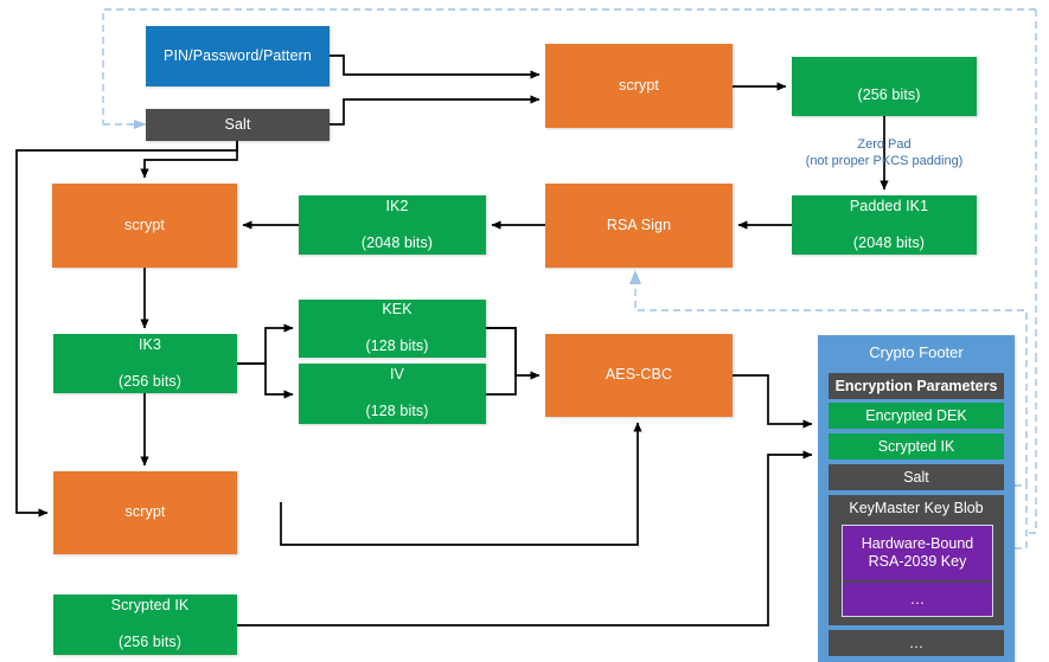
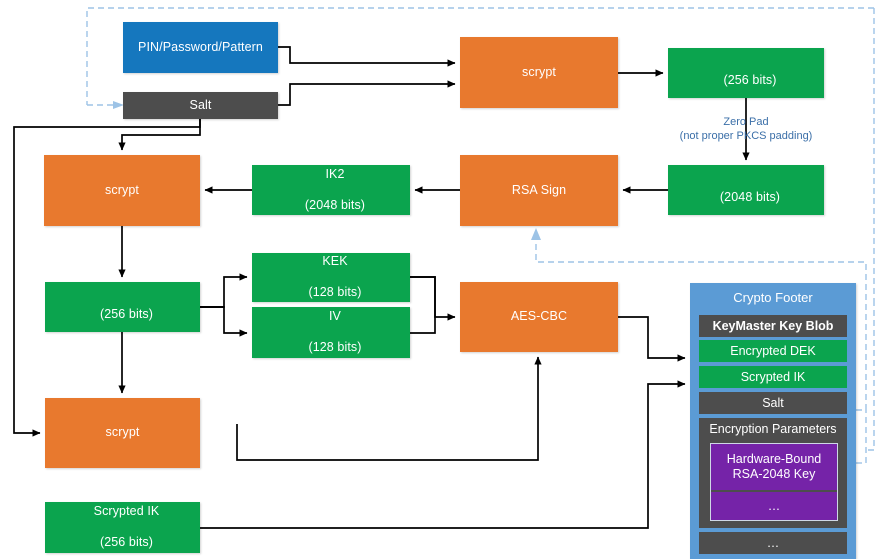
  PIN/Password/Pattern
  Salt
  scrypt
  (256 bits)
  Zero Pad
  (not proper PKCS padding)
- Padded IK1
  (2048 bits)
  RSA Sign
  IK2
  (2048 bits)
  scrypt
- IK3
  (256 bits)
  KEK
  (128 bits)
  IV
  (128 bits)
  AES-CBC
  scrypt
  Scrypted IK
  (256 bits)
  Crypto Footer
- Encryption Parameters
+ KeyMaster Key Blob
  Encrypted DEK
  Scrypted IK
  Salt
- KeyMaster Key Blob
+ Encryption Parameters
- Hardware-Bound RSA-2039 Key
+ Hardware-Bound RSA-2048 Key
  …
  …
